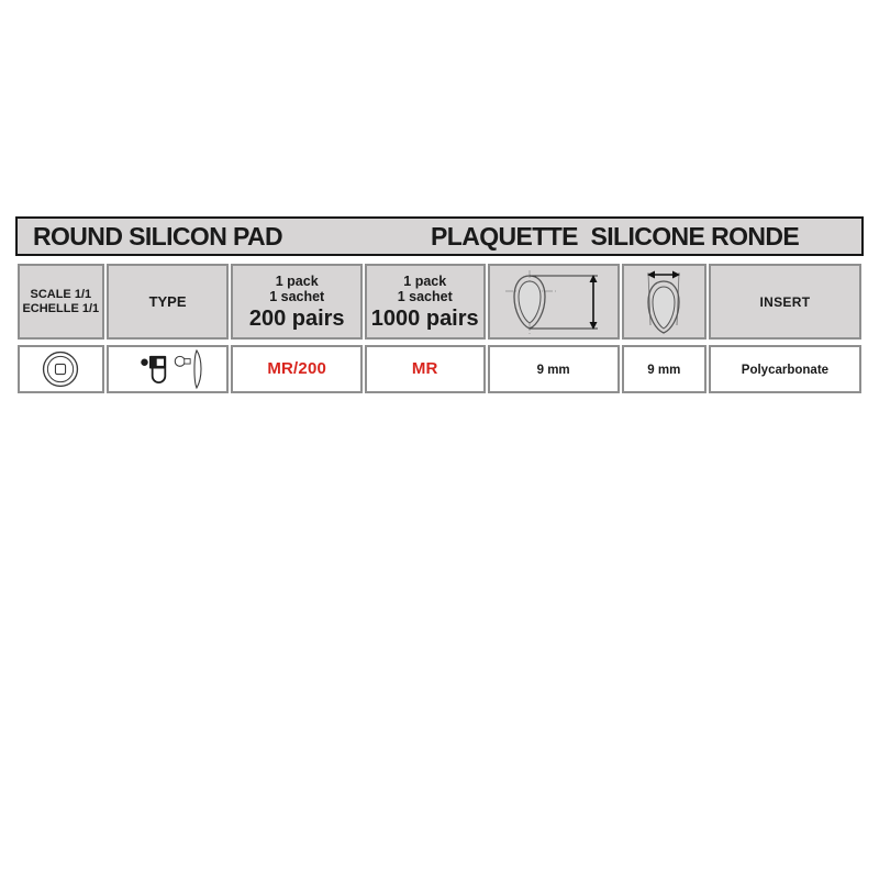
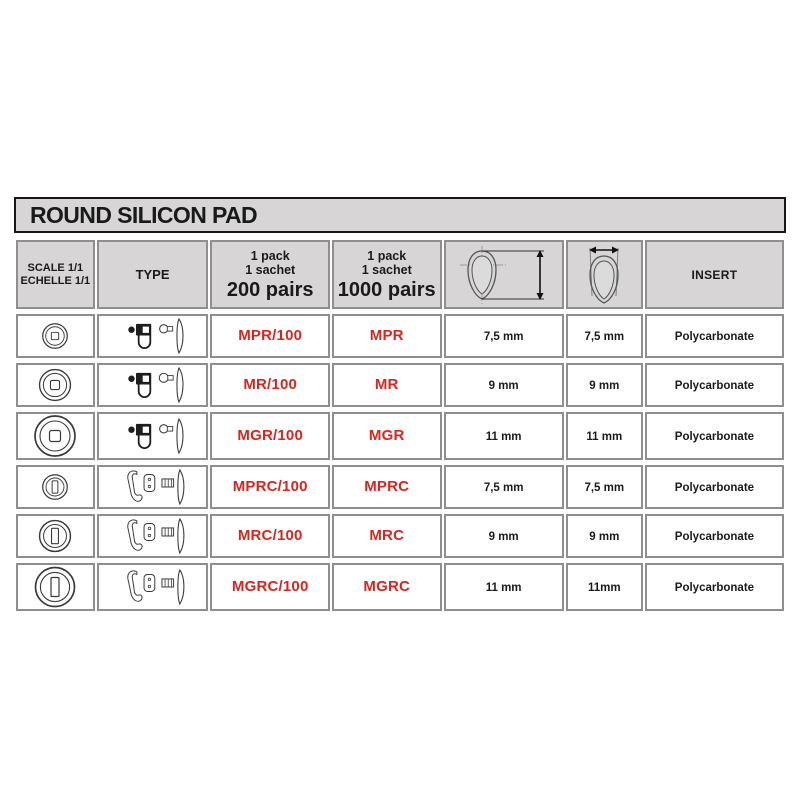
  ROUND SILICON PAD
- PLAQUETTE SILICONE RONDE
  SCALE 1/1 ECHELLE 1/1	TYPE	1 pack 1 sachet 200 pairs	1 pack 1 sachet 1000 pairs			INSERT
+ 		MPR/100	MPR	7,5 mm	7,5 mm	Polycarbonate
- 		MR/200	MR	9 mm	9 mm	Polycarbonate
+ 		MR/100	MR	9 mm	9 mm	Polycarbonate
+ 		MGR/100	MGR	11 mm	11 mm	Polycarbonate
+ 		MPRC/100	MPRC	7,5 mm	7,5 mm	Polycarbonate
+ 		MRC/100	MRC	9 mm	9 mm	Polycarbonate
+ 		MGRC/100	MGRC	11 mm	11mm	Polycarbonate
